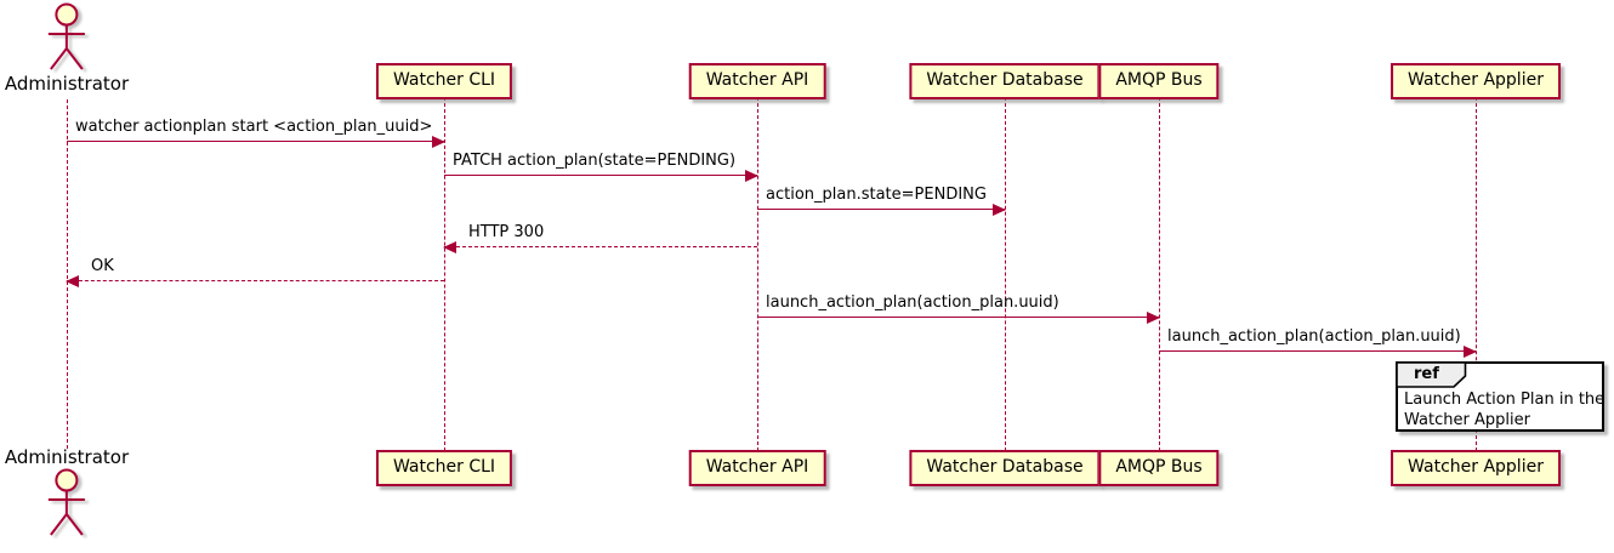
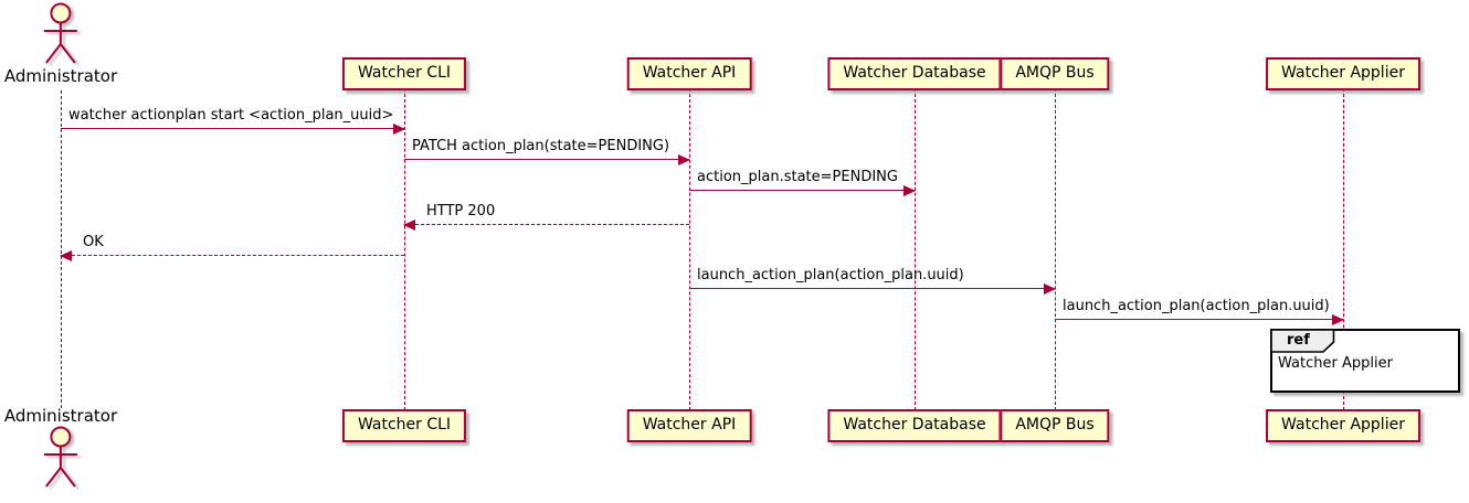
  Administrator
  Watcher CLI
  Watcher API
  Watcher Database
  AMQP Bus
  Watcher Applier
  watcher actionplan start <action_plan_uuid>
  PATCH action_plan(state=PENDING)
  action_plan.state=PENDING
- HTTP 300
+ HTTP 200
  OK
  launch_action_plan(action_plan.uuid)
  launch_action_plan(action_plan.uuid)
  ref
- Launch Action Plan in the
  Watcher Applier
  Watcher CLI
  Watcher API
  Watcher Database
  AMQP Bus
  Watcher Applier
  Administrator
